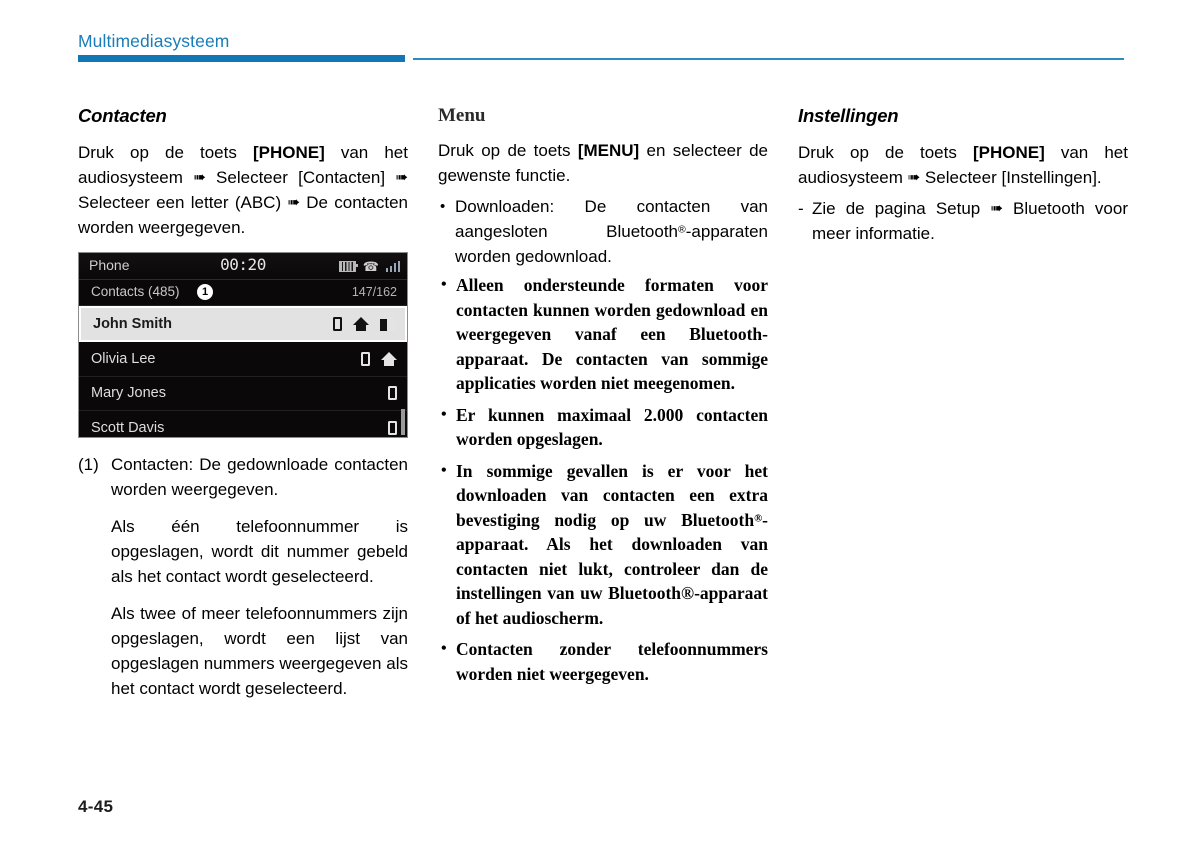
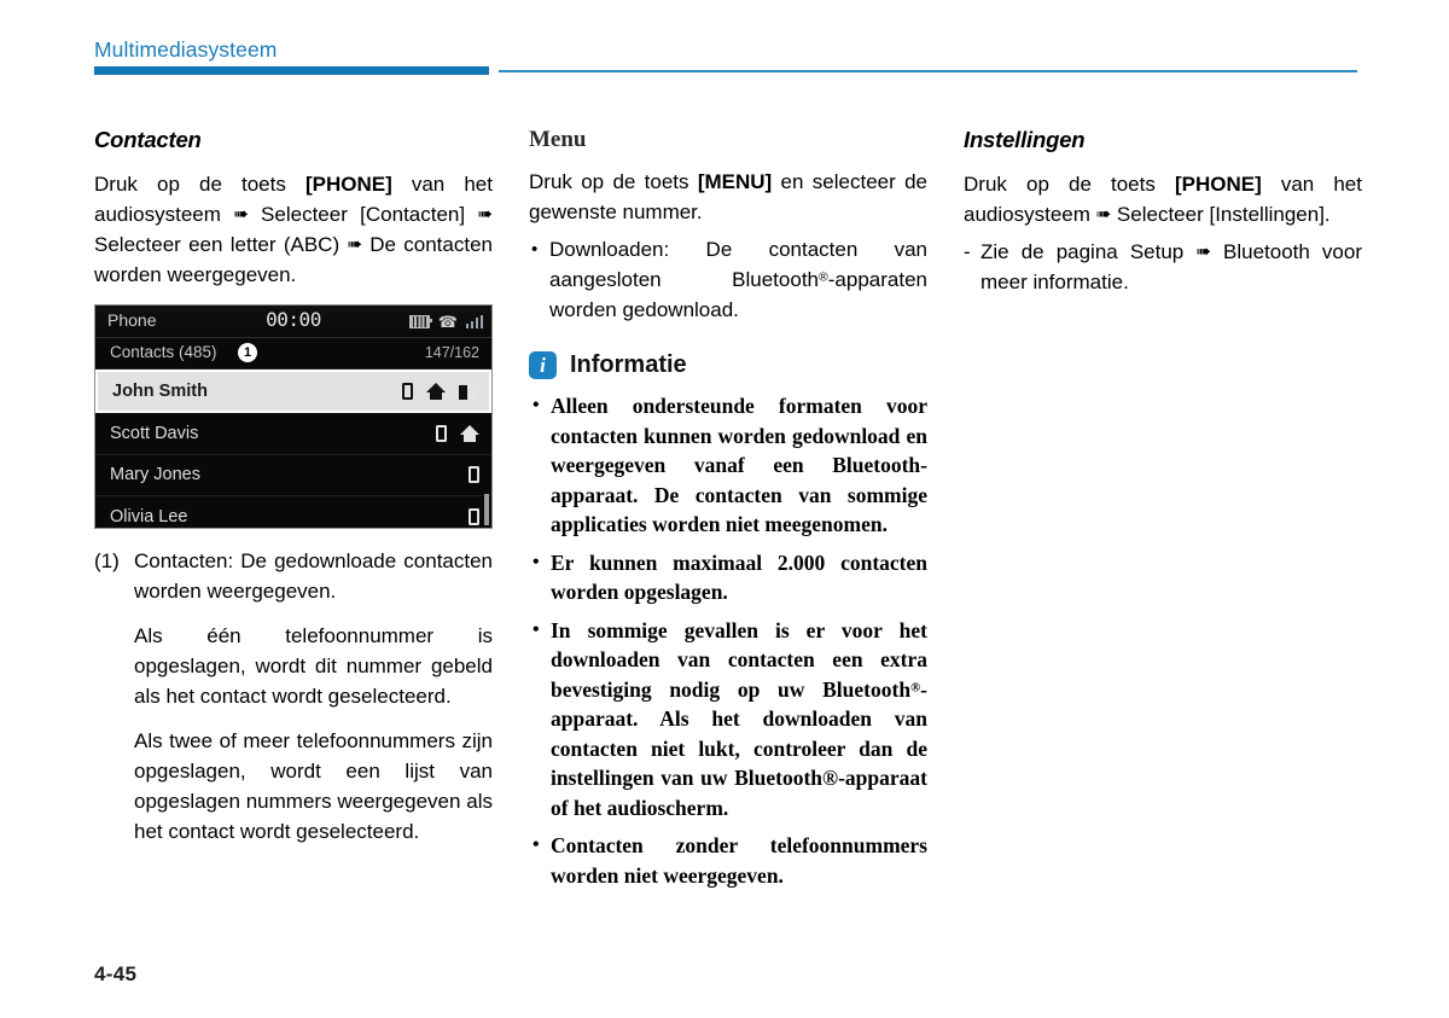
  Multimediasysteem
  Contacten
  Druk op de toets [PHONE] van het audiosysteem ➠ Selecteer [Contacten] ➠ Selecteer een letter (ABC) ➠ De contacten worden weergegeven.
  Phone
- 00:20
+ 00:00
  ☎
  Contacts (485)
  1
  147/162
  John Smith
- Olivia Lee
+ Scott Davis
  Mary Jones
- Scott Davis
+ Olivia Lee
  (1)
  Contacten: De gedownloade contacten worden weergegeven.
  Als één telefoonnummer is opgeslagen, wordt dit nummer gebeld als het contact wordt geselecteerd.
  Als twee of meer telefoonnummers zijn opgeslagen, wordt een lijst van opgeslagen nummers weergegeven als het contact wordt geselecteerd.
  Menu
- Druk op de toets [MENU] en selecteer de gewenste functie.
+ Druk op de toets [MENU] en selecteer de gewenste nummer.
  •
  Downloaden: De contacten van aangesloten Bluetooth®-apparaten worden gedownload.
+ i
+ Informatie
  •
  Alleen ondersteunde formaten voor contacten kunnen worden gedownload en weergegeven vanaf een Bluetooth-apparaat. De contacten van sommige applicaties worden niet meegenomen.
  •
  Er kunnen maximaal 2.000 contacten worden opgeslagen.
  •
  In sommige gevallen is er voor het downloaden van contacten een extra bevestiging nodig op uw Bluetooth®-apparaat. Als het downloaden van contacten niet lukt, controleer dan de instellingen van uw Bluetooth®-apparaat of het audioscherm.
  •
  Contacten zonder telefoonnummers worden niet weergegeven.
  Instellingen
  Druk op de toets [PHONE] van het audiosysteem ➠ Selecteer [Instellingen].
  -
  Zie de pagina Setup ➠ Bluetooth voor meer informatie.
  4-45
